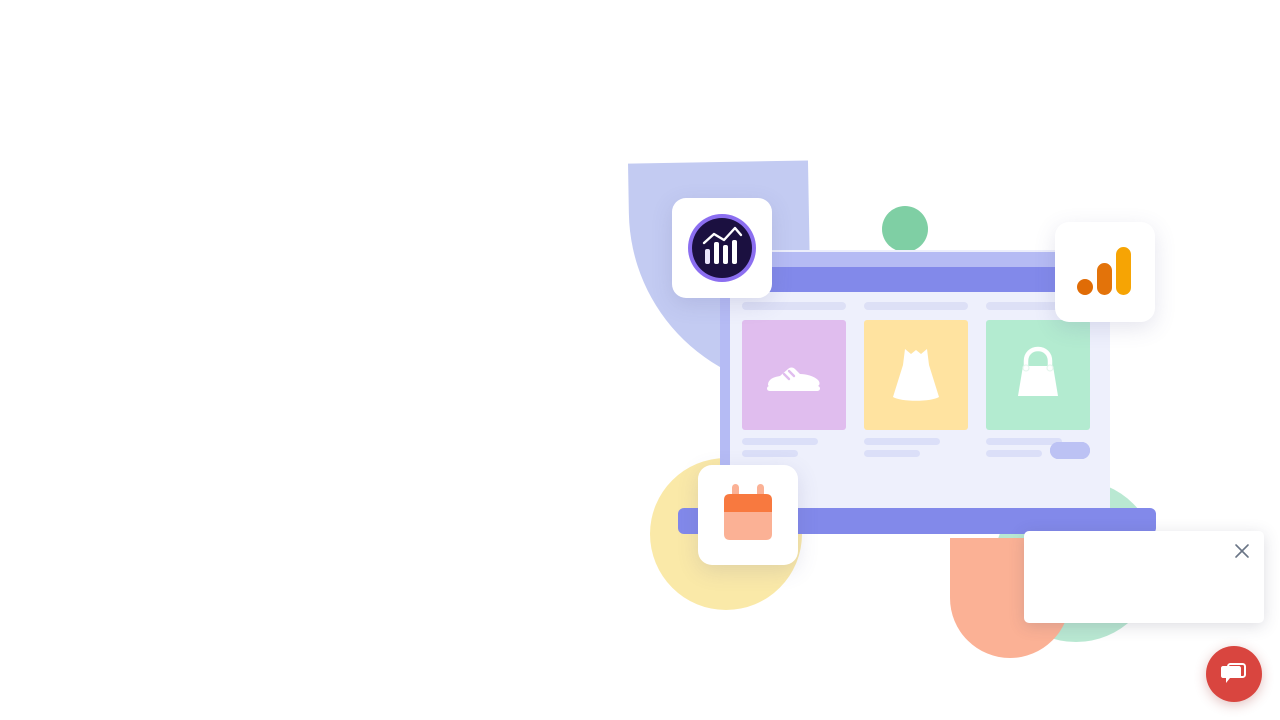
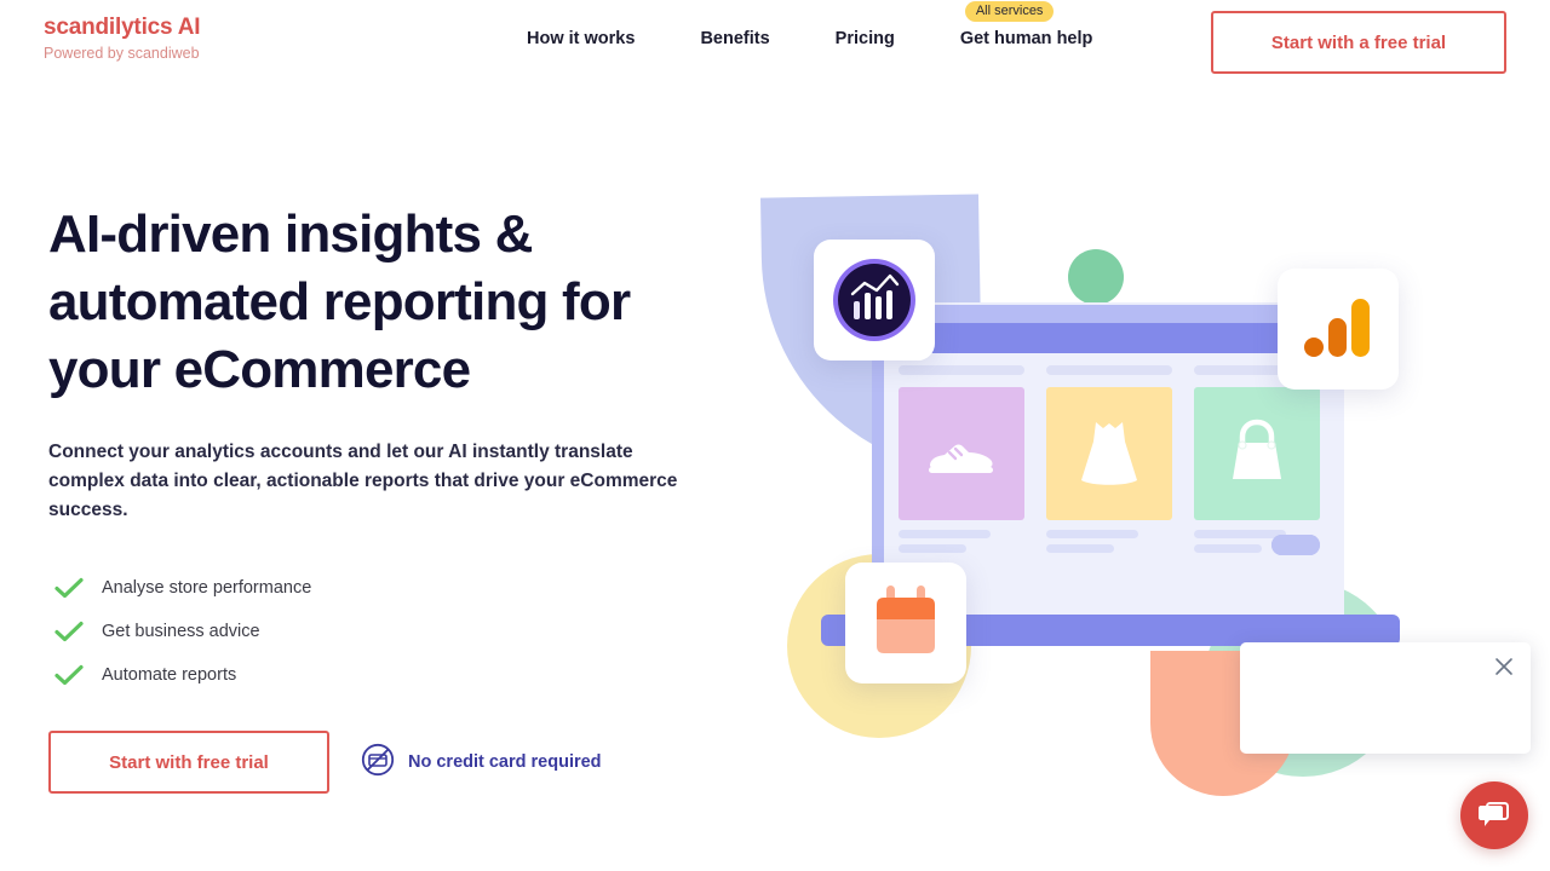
+ scandilytics AI
+ Powered by scandiweb
+ How it works
+ Benefits
+ Pricing
+ All services
+ Get human help
+ Start with a free trial
+ AI-driven insights & automated reporting for your eCommerce
+ Connect your analytics accounts and let our AI instantly translate complex data into clear, actionable reports that drive your eCommerce success.
+ Analyse store performance
+ Get business advice
+ Automate reports
+ Start with free trial
+ No credit card required
